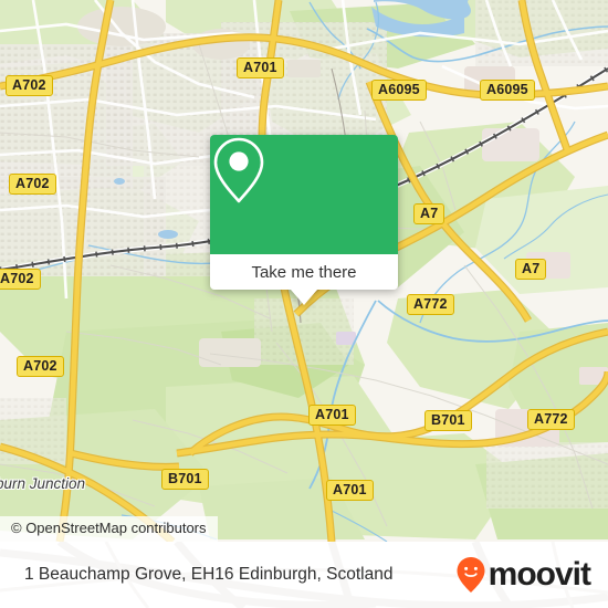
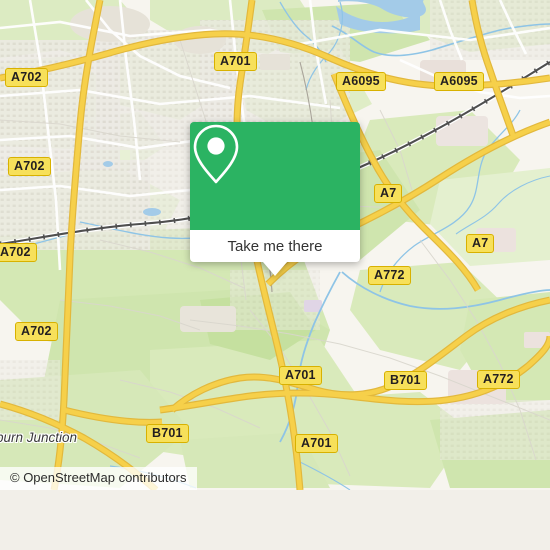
  A702
  A702
  A702
  A702
  A701
  A6095
  A6095
  A7
  A7
  A772
  A701
  B701
  A772
  B701
  A701
  urn Junction
  © OpenStreetMap contributors
  Take me there
- 1 Beauchamp Grove, EH16 Edinburgh, Scotland
- moovit
